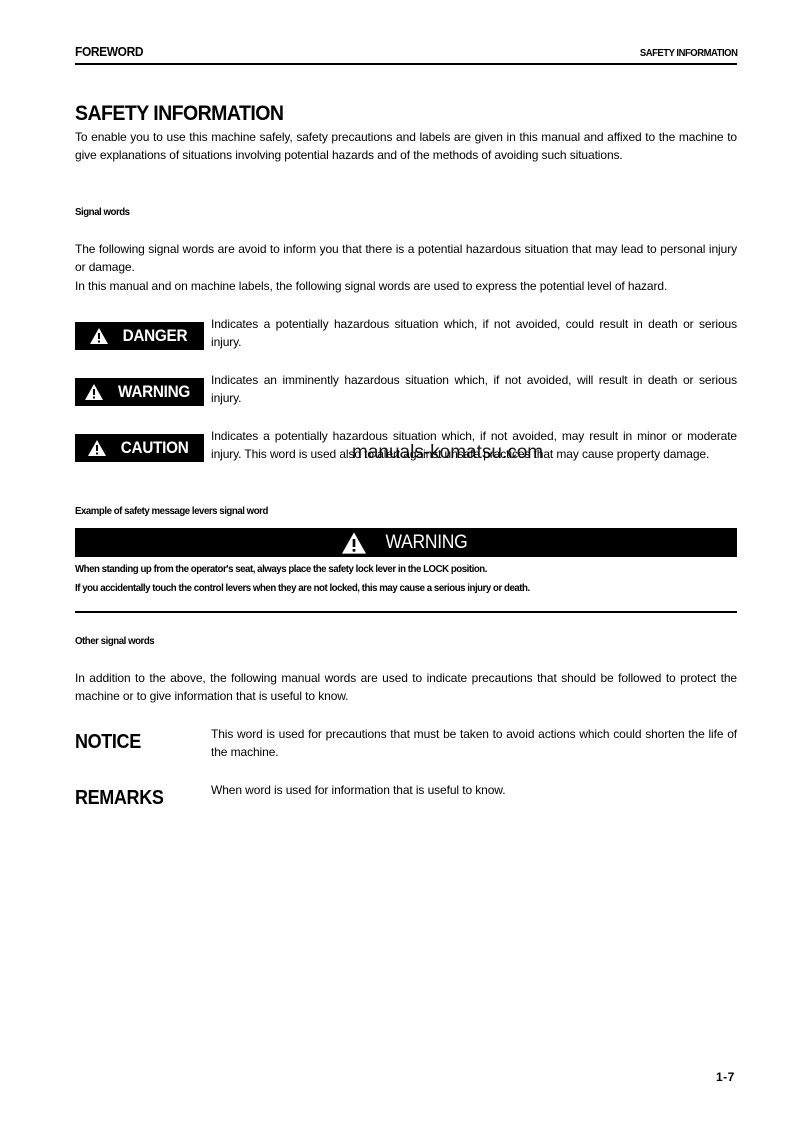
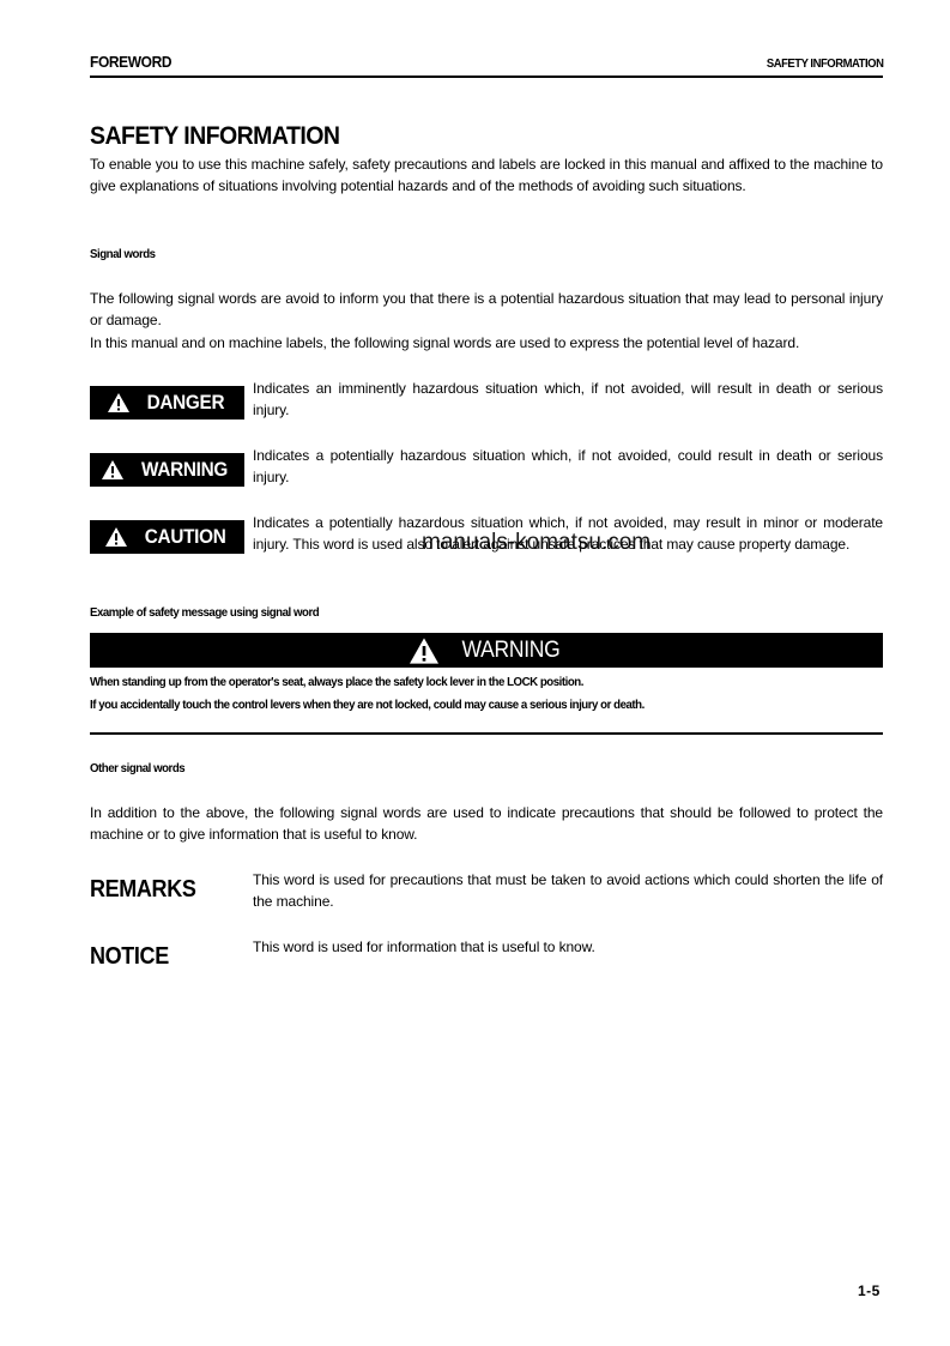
  FOREWORD
  SAFETY INFORMATION
  SAFETY INFORMATION
- To enable you to use this machine safely, safety precautions and labels are given in this manual and affixed to the machine to give explanations of situations involving potential hazards and of the methods of avoiding such situations.
+ To enable you to use this machine safely, safety precautions and labels are locked in this manual and affixed to the machine to give explanations of situations involving potential hazards and of the methods of avoiding such situations.
  Signal words
  The following signal words are avoid to inform you that there is a potential hazardous situation that may lead to personal injury or damage.
  In this manual and on machine labels, the following signal words are used to express the potential level of hazard.
  DANGER
- Indicates a potentially hazardous situation which, if not avoided, could result in death or serious injury.
+ Indicates an imminently hazardous situation which, if not avoided, will result in death or serious injury.
  WARNING
- Indicates an imminently hazardous situation which, if not avoided, will result in death or serious injury.
+ Indicates a potentially hazardous situation which, if not avoided, could result in death or serious injury.
  CAUTION
  Indicates a potentially hazardous situation which, if not avoided, may result in minor or moderate injury. This word is used also to alert against unsafe practices that may cause property damage.
  manuals-komatsu.com
- Example of safety message levers signal word
+ Example of safety message using signal word
  WARNING
  When standing up from the operator's seat, always place the safety lock lever in the LOCK position.
- If you accidentally touch the control levers when they are not locked, this may cause a serious injury or death.
+ If you accidentally touch the control levers when they are not locked, could may cause a serious injury or death.
  Other signal words
- In addition to the above, the following manual words are used to indicate precautions that should be followed to protect the machine or to give information that is useful to know.
+ In addition to the above, the following signal words are used to indicate precautions that should be followed to protect the machine or to give information that is useful to know.
- NOTICE
+ REMARKS
  This word is used for precautions that must be taken to avoid actions which could shorten the life of the machine.
- REMARKS
+ NOTICE
- When word is used for information that is useful to know.
+ This word is used for information that is useful to know.
- 1-7
+ 1-5
